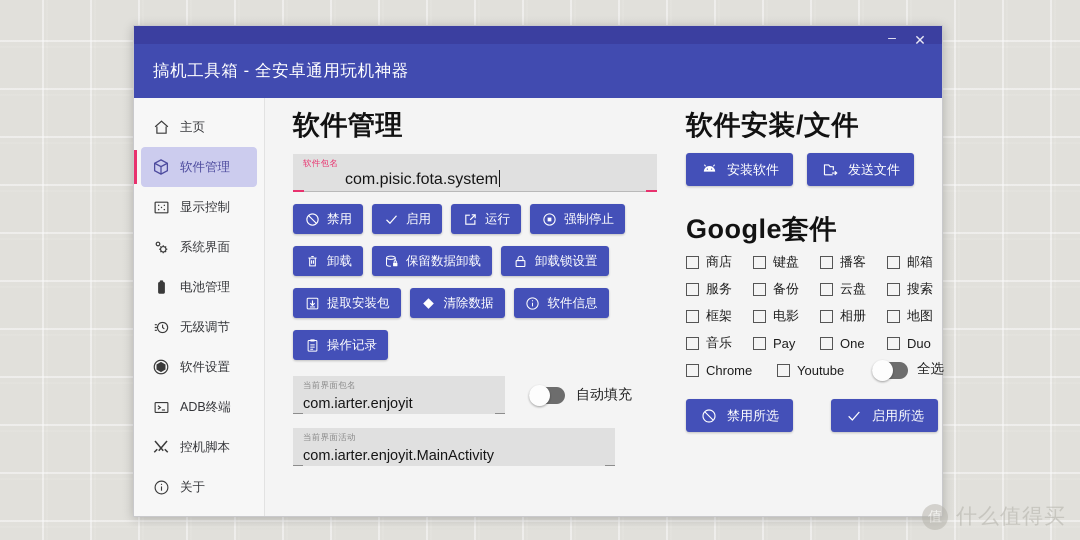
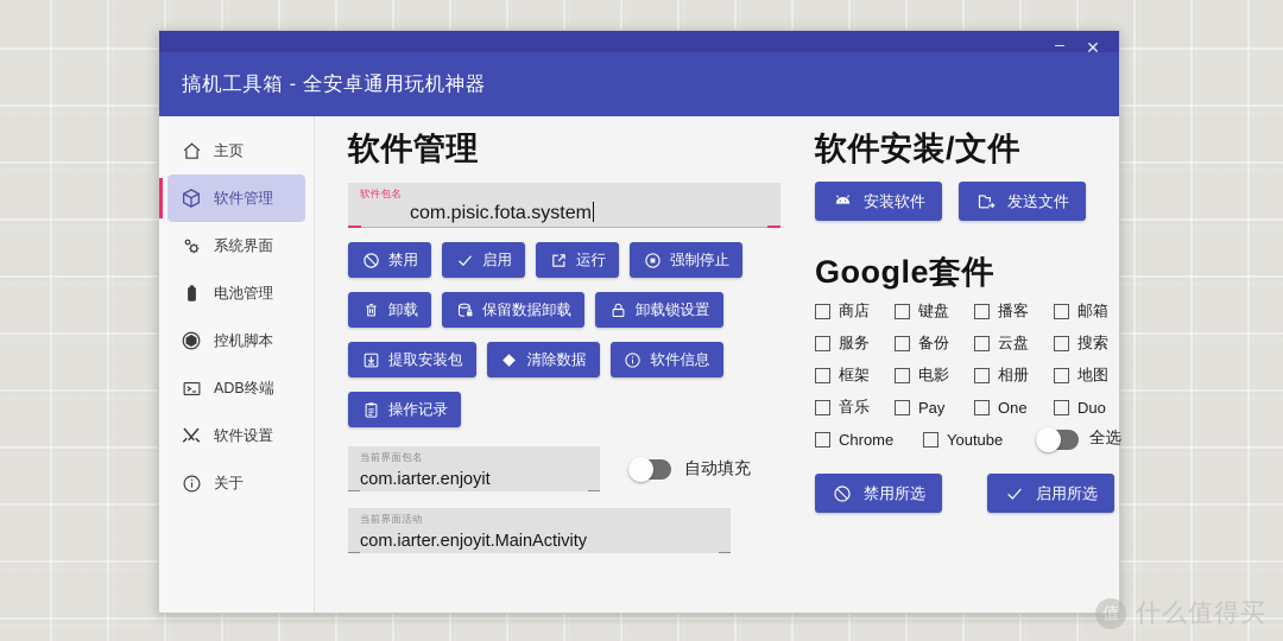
  搞机工具箱 - 全安卓通用玩机神器
  –
  ✕
  主页
  软件管理
- 显示控制
  系统界面
  电池管理
- 无级调节
- 软件设置
+ 控机脚本
  ADB终端
- 控机脚本
+ 软件设置
  关于
  软件管理
  软件包名
  com.pisic.fota.system
  禁用
  启用
  运行
  强制停止
  卸载
  保留数据卸载
  卸载锁设置
  提取安装包
  清除数据
  软件信息
  操作记录
  当前界面包名
  com.iarter.enjoyit
  自动填充
  当前界面活动
  com.iarter.enjoyit.MainActivity
  软件安装/文件
  安装软件
  发送文件
  Google套件
  商店
  键盘
  播客
  邮箱
  服务
  备份
  云盘
  搜索
  框架
  电影
  相册
  地图
  音乐
  Pay
  One
  Duo
  Chrome
  Youtube
  全选
  禁用所选
  启用所选
  值
  什么值得买
